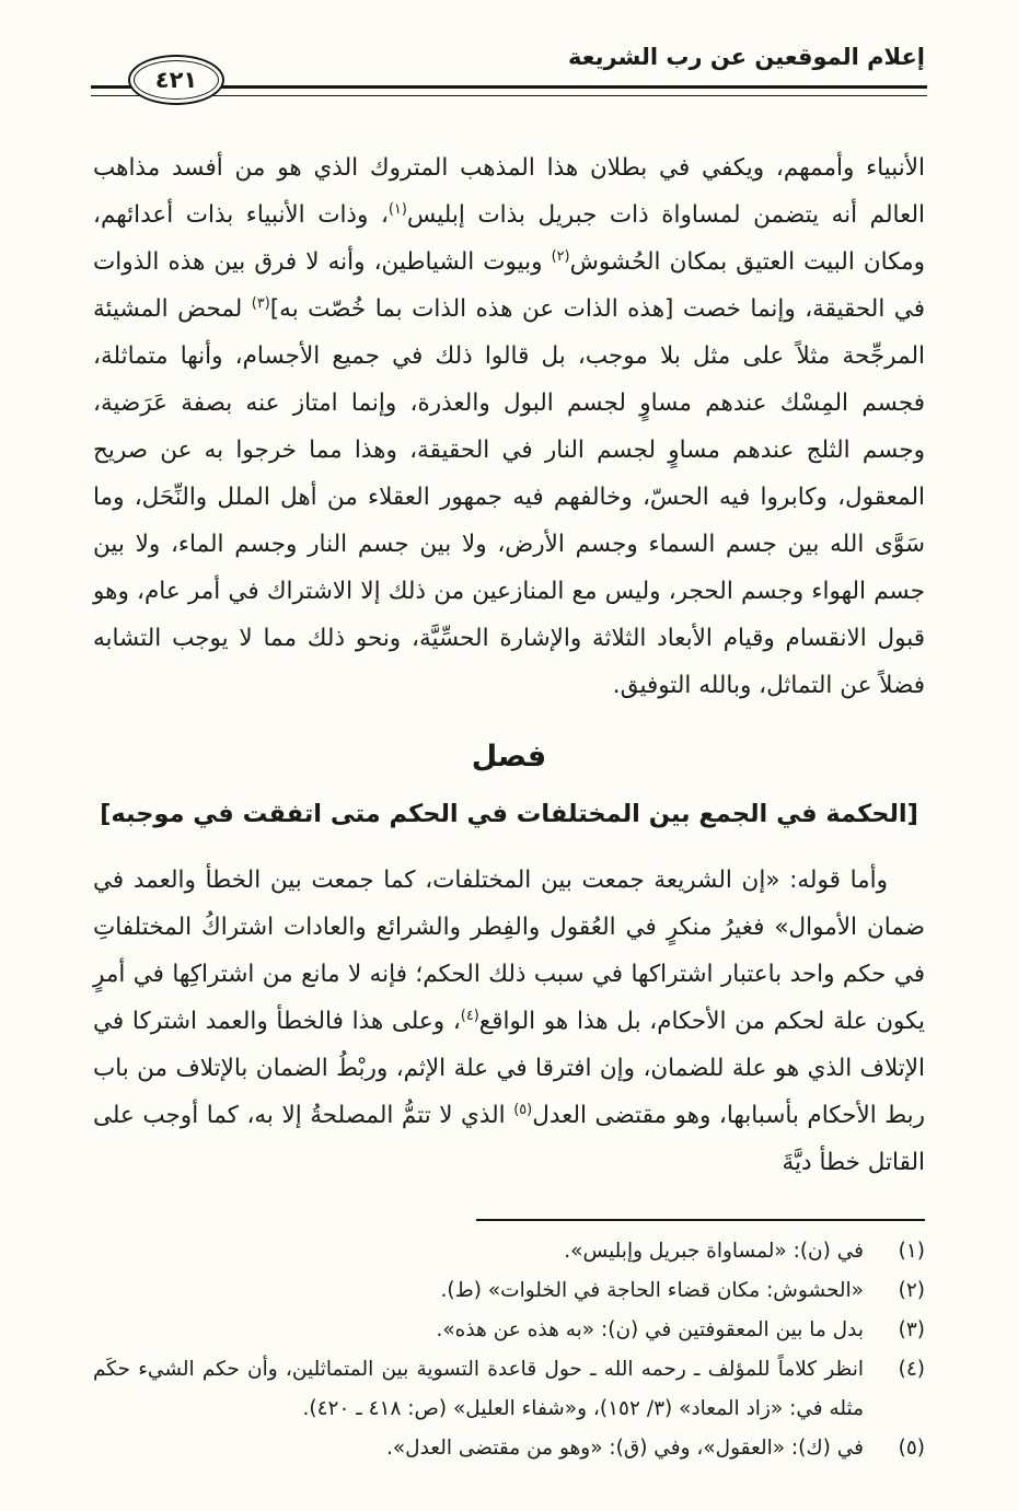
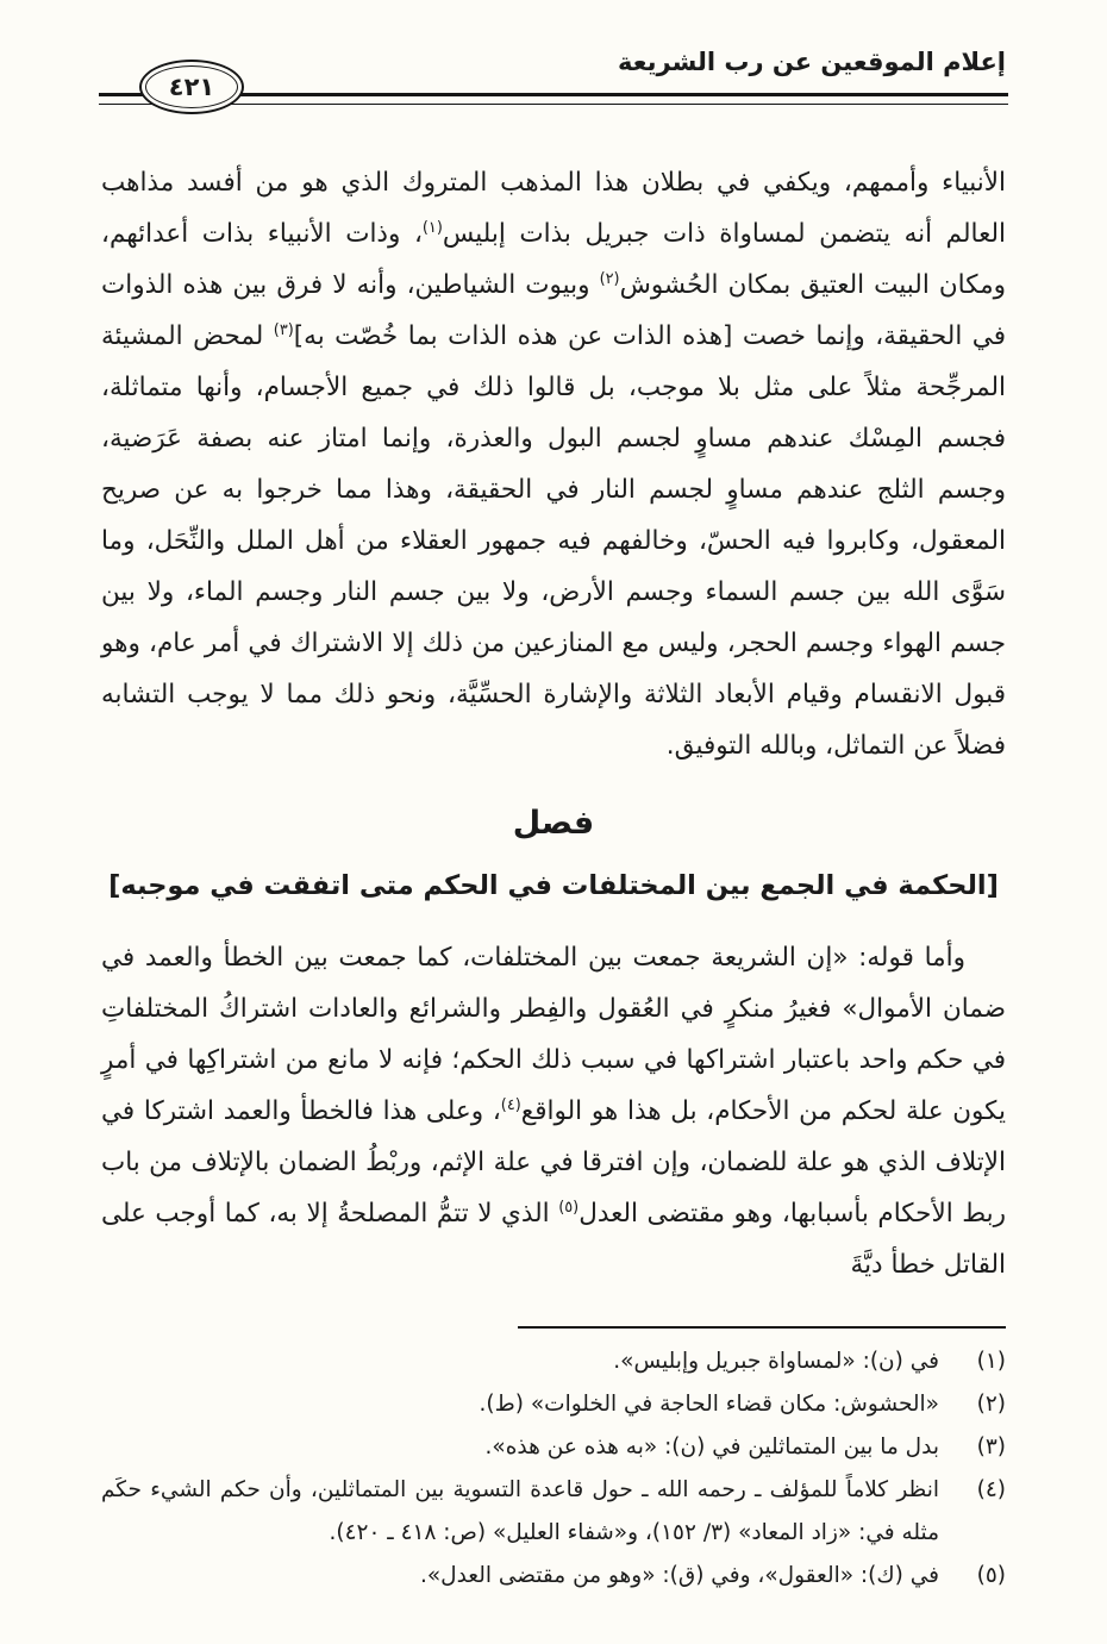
  إعلام الموقعين عن رب الشريعة
  ٤٢١
  الأنبياء وأممهم، ويكفي في بطلان هذا المذهب المتروك الذي هو من أفسد مذاهب العالم أنه يتضمن لمساواة ذات جبريل بذات إبليس(١)، وذات الأنبياء بذات أعدائهم، ومكان البيت العتيق بمكان الحُشوش(٢) وبيوت الشياطين، وأنه لا فرق بين هذه الذوات في الحقيقة، وإنما خصت [هذه الذات عن هذه الذات بما خُصّت به](٣) لمحض المشيئة المرجِّحة مثلاً على مثل بلا موجب، بل قالوا ذلك في جميع الأجسام، وأنها متماثلة، فجسم المِسْك عندهم مساوٍ لجسم البول والعذرة، وإنما امتاز عنه بصفة عَرَضية، وجسم الثلج عندهم مساوٍ لجسم النار في الحقيقة، وهذا مما خرجوا به عن صريح المعقول، وكابروا فيه الحسّ، وخالفهم فيه جمهور العقلاء من أهل الملل والنِّحَل، وما سَوَّى الله بين جسم السماء وجسم الأرض، ولا بين جسم النار وجسم الماء، ولا بين جسم الهواء وجسم الحجر، وليس مع المنازعين من ذلك إلا الاشتراك في أمر عام، وهو قبول الانقسام وقيام الأبعاد الثلاثة والإشارة الحسِّيَّة، ونحو ذلك مما لا يوجب التشابه فضلاً عن التماثل، وبالله التوفيق.
  فصل
  [الحكمة في الجمع بين المختلفات في الحكم متى اتفقت في موجبه]
  وأما قوله: «إن الشريعة جمعت بين المختلفات، كما جمعت بين الخطأ والعمد في ضمان الأموال» فغيرُ منكرٍ في العُقول والفِطر والشرائع والعادات اشتراكُ المختلفاتِ في حكم واحد باعتبار اشتراكها في سبب ذلك الحكم؛ فإنه لا مانع من اشتراكِها في أمرٍ يكون علة لحكم من الأحكام، بل هذا هو الواقع(٤)، وعلى هذا فالخطأ والعمد اشتركا في الإتلاف الذي هو علة للضمان، وإن افترقا في علة الإثم، وربْطُ الضمان بالإتلاف من باب ربط الأحكام بأسبابها، وهو مقتضى العدل(٥) الذي لا تتمُّ المصلحةُ إلا به، كما أوجب على القاتل خطأ ديَّةَ
  (١)
  في (ن): «لمساواة جبريل وإبليس».
  (٢)
  «الحشوش: مكان قضاء الحاجة في الخلوات» (ط).
  (٣)
- بدل ما بين المعقوفتين في (ن): «به هذه عن هذه».
+ بدل ما بين المتماثلين في (ن): «به هذه عن هذه».
  (٤)
  انظر كلاماً للمؤلف ـ رحمه الله ـ حول قاعدة التسوية بين المتماثلين، وأن حكم الشيء حكَم مثله في: «زاد المعاد» (٣/ ١٥٢)، و«شفاء العليل» (ص: ٤١٨ ـ ٤٢٠).
  (٥)
  في (ك): «العقول»، وفي (ق): «وهو من مقتضى العدل».
